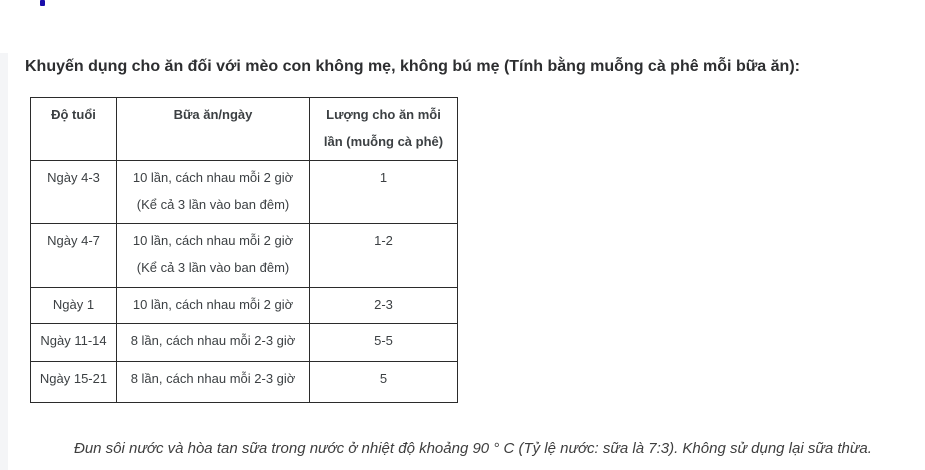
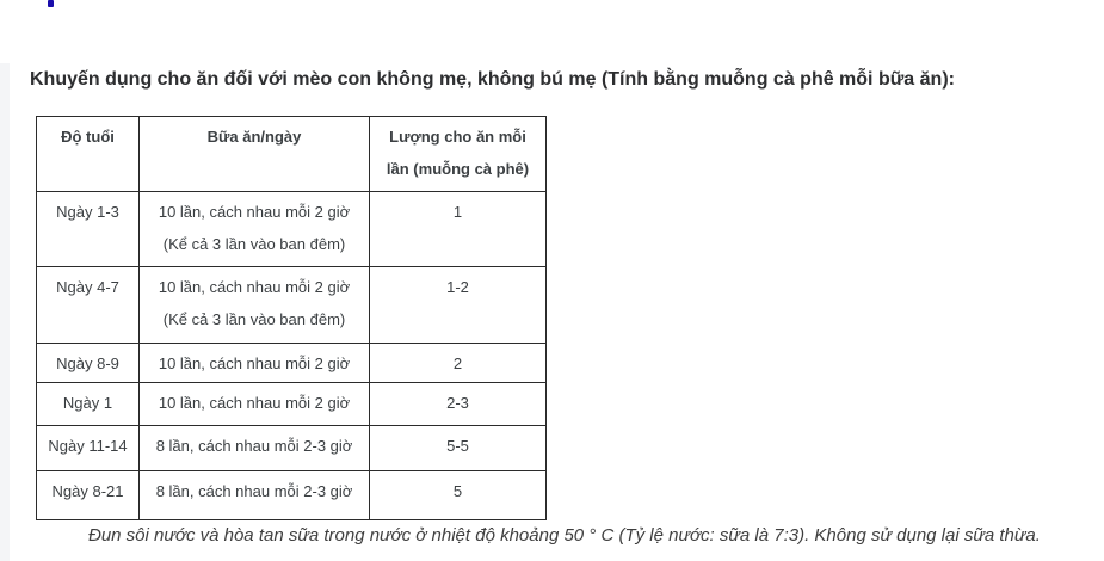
  Khuyến dụng cho ăn đối với mèo con không mẹ, không bú mẹ (Tính bằng muỗng cà phê mỗi bữa ăn):
  Độ tuổi	Bữa ăn/ngày	Lượng cho ăn mỗi lần (muỗng cà phê)
- Ngày 4-3	10 lần, cách nhau mỗi 2 giờ (Kể cả 3 lần vào ban đêm)	1
+ Ngày 1-3	10 lần, cách nhau mỗi 2 giờ (Kể cả 3 lần vào ban đêm)	1
  Ngày 4-7	10 lần, cách nhau mỗi 2 giờ (Kể cả 3 lần vào ban đêm)	1-2
+ Ngày 8-9	10 lần, cách nhau mỗi 2 giờ	2
  Ngày 1	10 lần, cách nhau mỗi 2 giờ	2-3
  Ngày 11-14	8 lần, cách nhau mỗi 2-3 giờ	5-5
- Ngày 15-21	8 lần, cách nhau mỗi 2-3 giờ	5
+ Ngày 8-21	8 lần, cách nhau mỗi 2-3 giờ	5
- Đun sôi nước và hòa tan sữa trong nước ở nhiệt độ khoảng 90 ° C (Tỷ lệ nước: sữa là 7:3). Không sử dụng lại sữa thừa.
+ Đun sôi nước và hòa tan sữa trong nước ở nhiệt độ khoảng 50 ° C (Tỷ lệ nước: sữa là 7:3). Không sử dụng lại sữa thừa.
